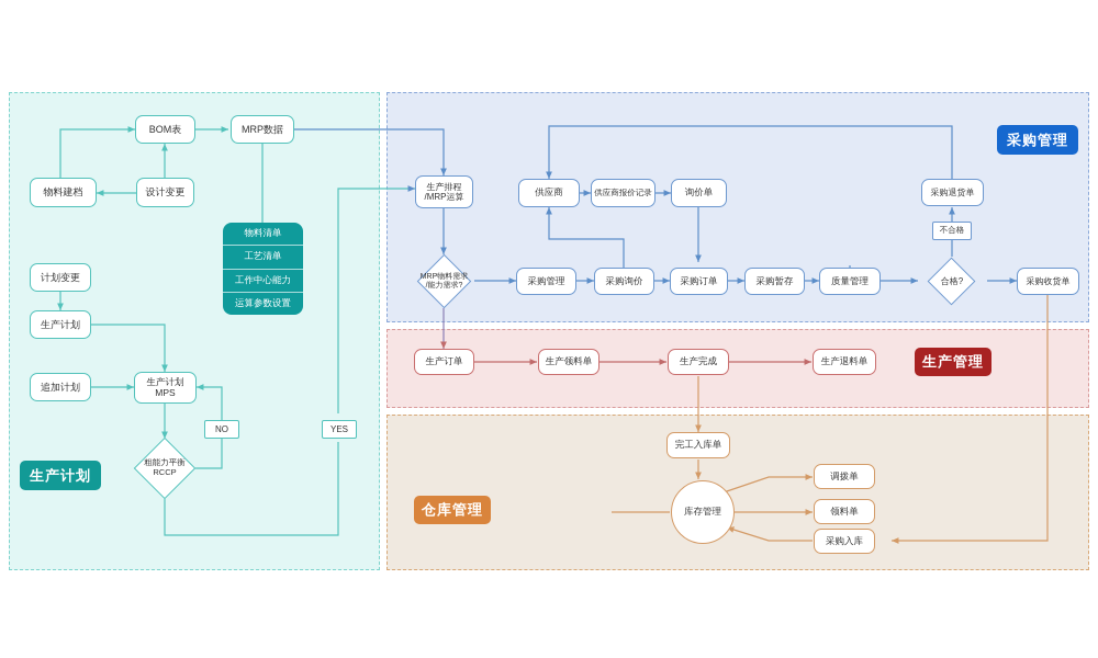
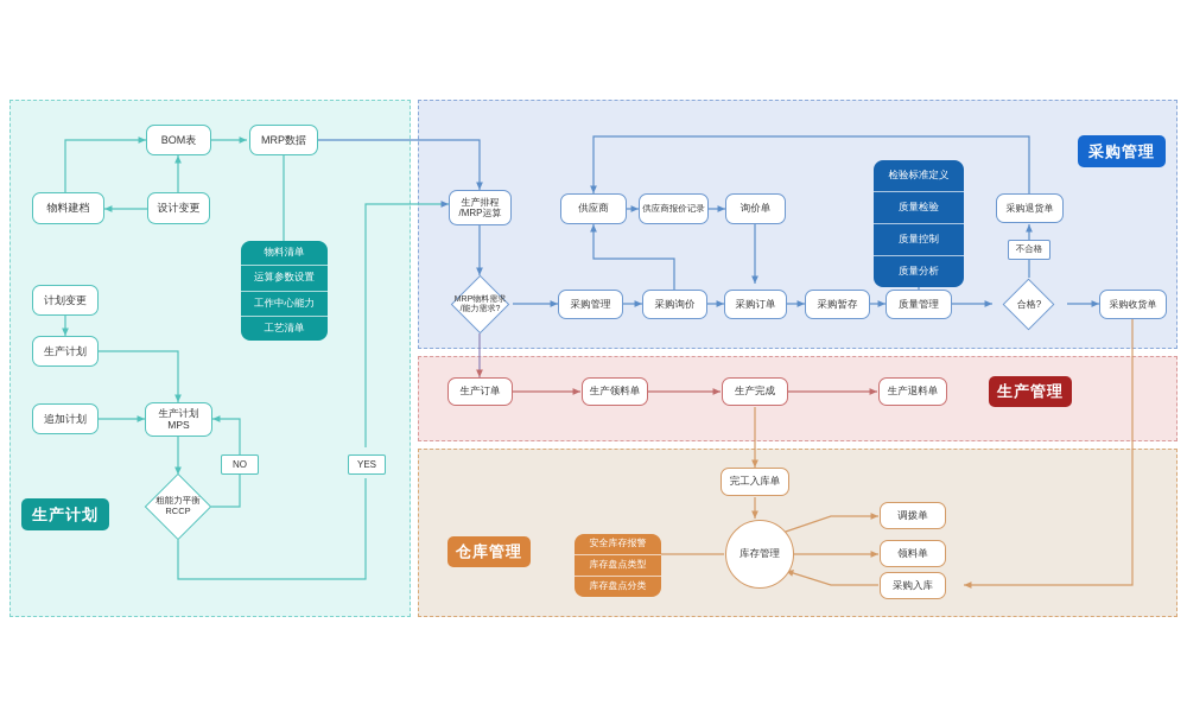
  物料建档
  设计变更
  BOM表
  MRP数据
  计划变更
  生产计划
  追加计划
  生产计划
  MPS
  NO
  YES
  粗能力平衡
  RCCP
  物料清单
- 工艺清单
+ 运算参数设置
  工作中心能力
- 运算参数设置
+ 工艺清单
  生产计划
  生产排程
  /MRP运算
  供应商
  供应商报价记录
  询价单
  采购管理
  采购询价
  采购订单
  采购暂存
  质量管理
  合格?
  不合格
  采购退货单
  采购收货单
+ 检验标准定义
+ 质量检验
+ 质量控制
+ 质量分析
  采购管理
  生产订单
  生产领料单
  生产完成
  生产退料单
  生产管理
  完工入库单
  库存管理
  调拨单
  领料单
  采购入库
+ 安全库存报警
+ 库存盘点类型
+ 库存盘点分类
  仓库管理
